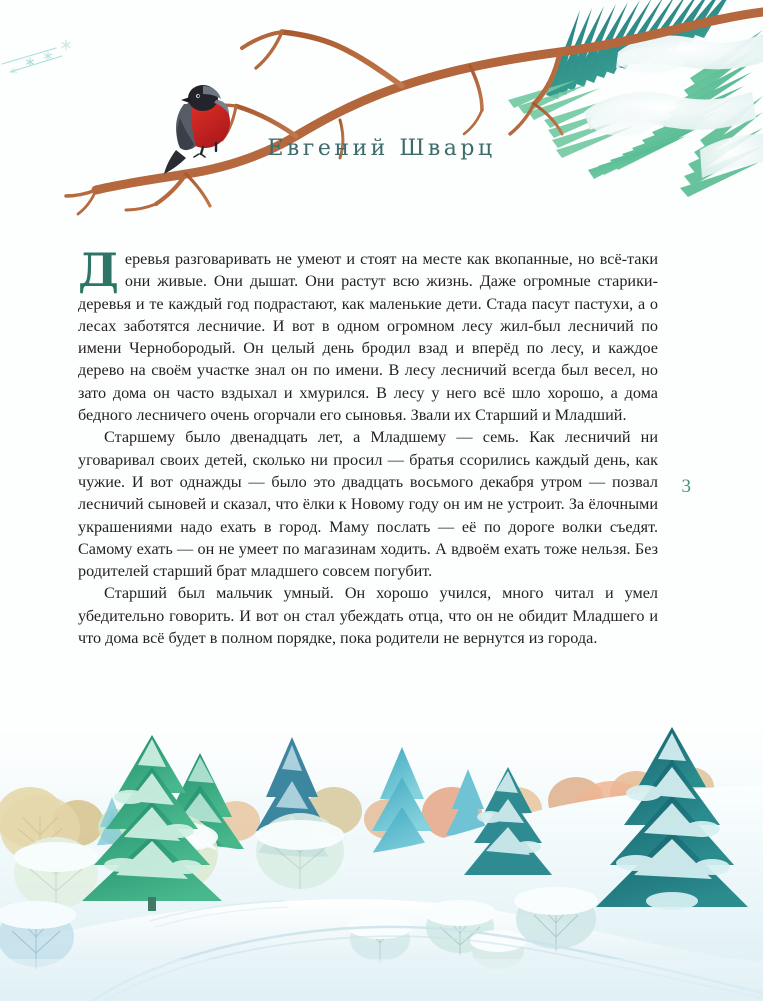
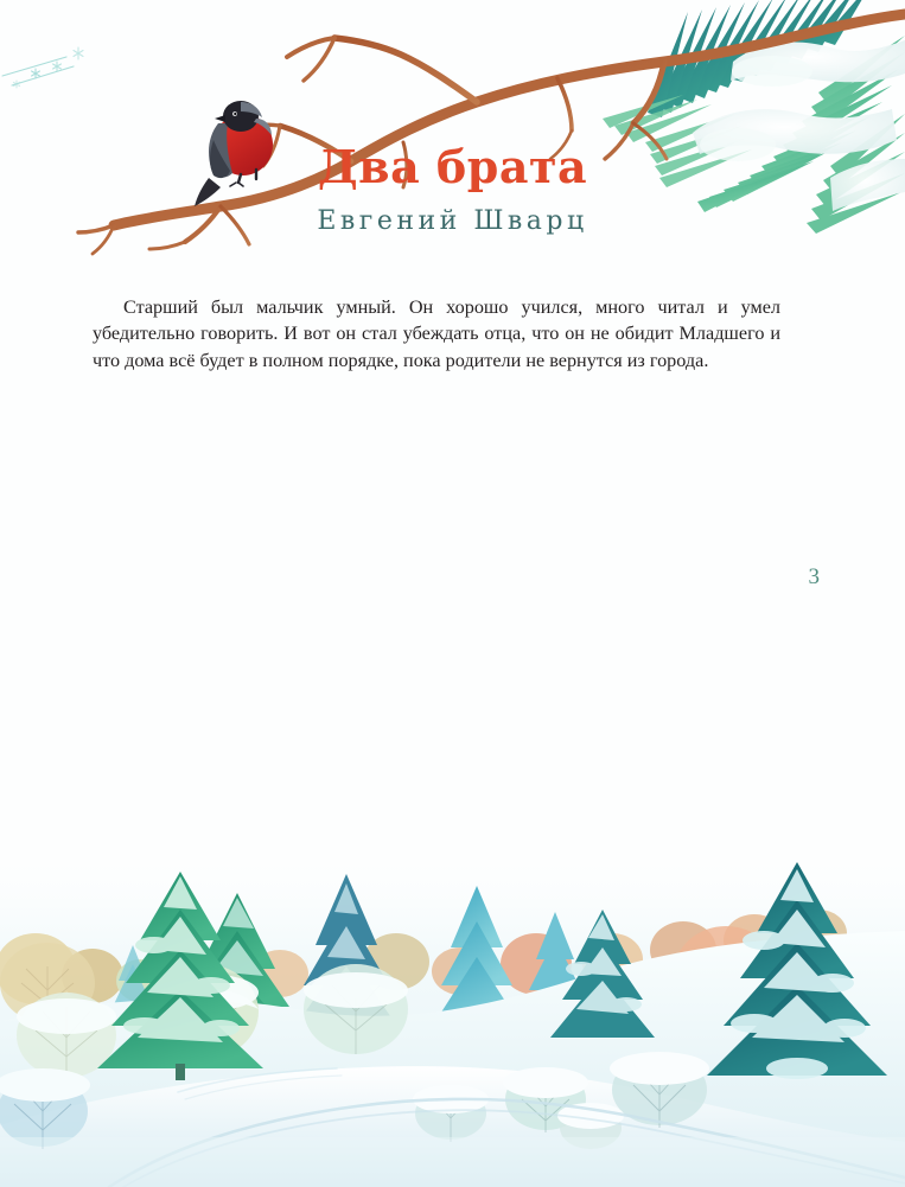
+ Два брата
  Евгений Шварц
- Деревья разговаривать не умеют и стоят на месте как вкопанные, но всё-таки они живые. Они дышат. Они растут всю жизнь. Даже огромные старики-деревья и те каждый год подрастают, как маленькие дети. Стада пасут пастухи, а о лесах заботятся лесничие. И вот в одном огромном лесу жил-был лесничий по имени Чернобородый. Он целый день бродил взад и вперёд по лесу, и каждое дерево на своём участке знал он по имени. В лесу лесничий всегда был весел, но зато дома он часто вздыхал и хмурился. В лесу у него всё шло хорошо, а дома бедного лесничего очень огорчали его сыновья. Звали их Старший и Младший.
- Старшему было двенадцать лет, а Младшему — семь. Как лесничий ни уговаривал своих детей, сколько ни просил — братья ссорились каждый день, как чужие. И вот однажды — было это двадцать восьмого декабря утром — позвал лесничий сыновей и сказал, что ёлки к Новому году он им не устроит. За ёлочными украшениями надо ехать в город. Маму послать — её по дороге волки съедят. Самому ехать — он не умеет по магазинам ходить. А вдвоём ехать тоже нельзя. Без родителей старший брат младшего совсем погубит.
  Старший был мальчик умный. Он хорошо учился, много читал и умел убедительно говорить. И вот он стал убеждать отца, что он не обидит Младшего и что дома всё будет в полном порядке, пока родители не вернутся из города.
  3
